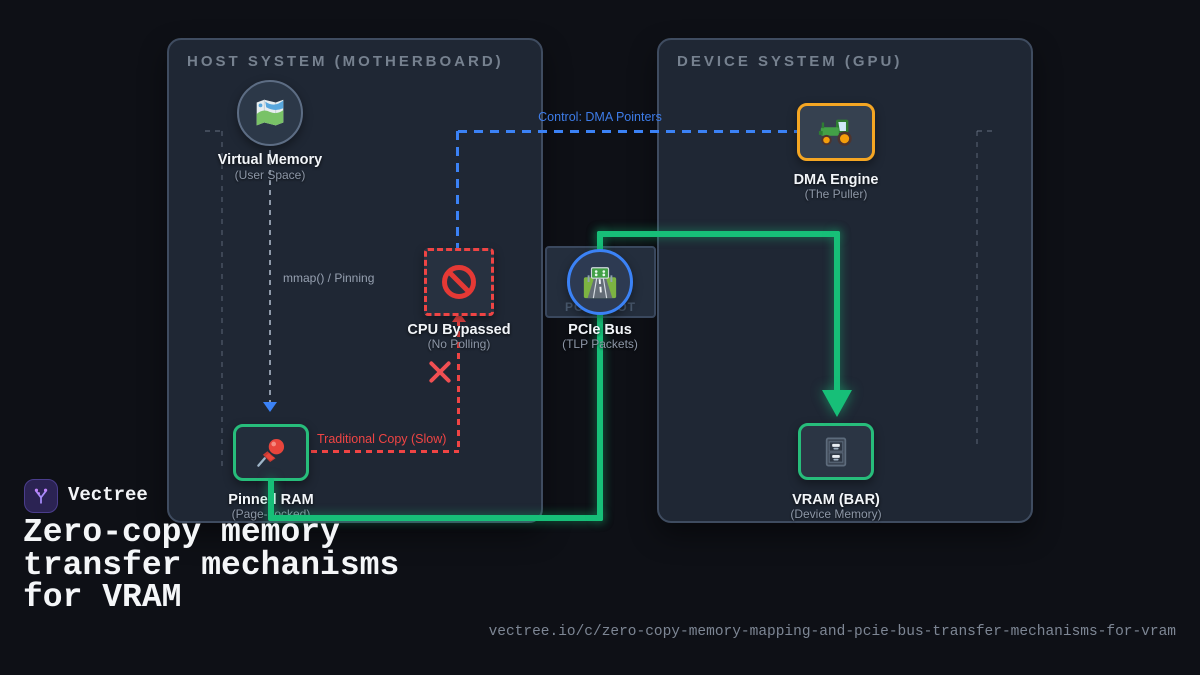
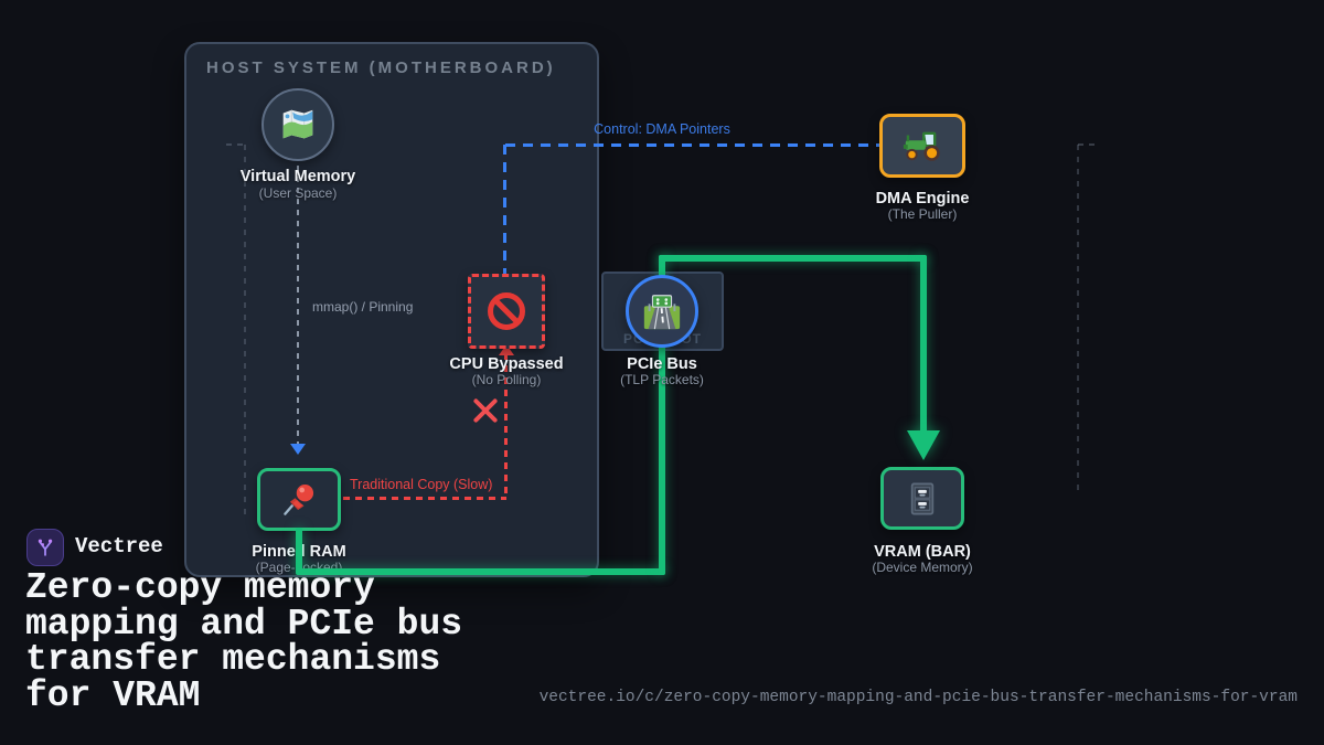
  HOST SYSTEM (MOTHERBOARD)
- DEVICE SYSTEM (GPU)
  Control: DMA Pointers
  mmap() / Pinning
  Traditional Copy (Slow)
  Virtual Memory
  (User Space)
  Pinne RAM
  (Page-ocked)
  CPU Bypassed
  (No Polling)
  PCIe Bus
  (TLP Packets)
  DMA Engine
  (The Puller)
  VRAM (BAR)
  (Device Memory)
  Vectree
  Zero-copy memory
+ mapping and PCIe bus
  transfer mechanisms
  for VRAM
  vectree.io/c/zero-copy-memory-mapping-and-pcie-bus-transfer-mechanisms-for-vram
